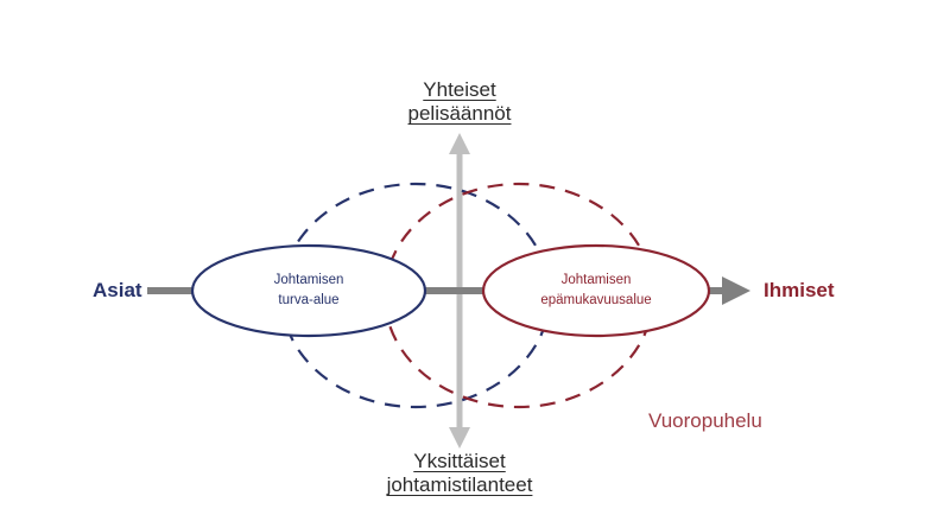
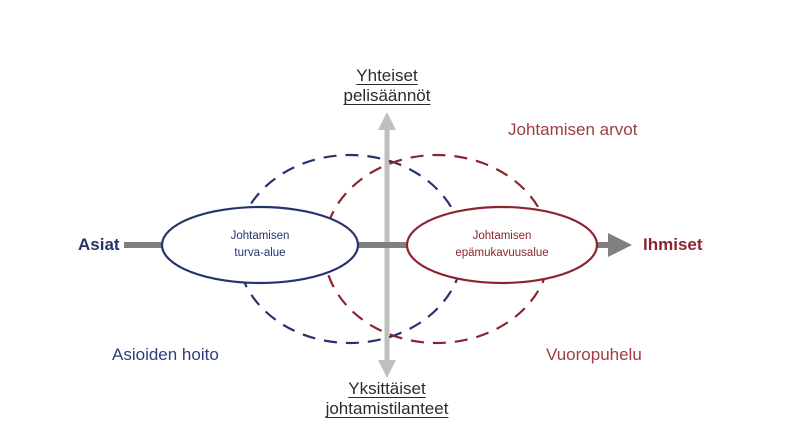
  Yhteiset
  pelisäännöt
  Yksittäiset
  johtamistilanteet
  Asiat
  Ihmiset
+ Johtamisen arvot
+ Asioiden hoito
  Vuoropuhelu
  Johtamisen
  turva-alue
  Johtamisen
  epämukavuusalue
